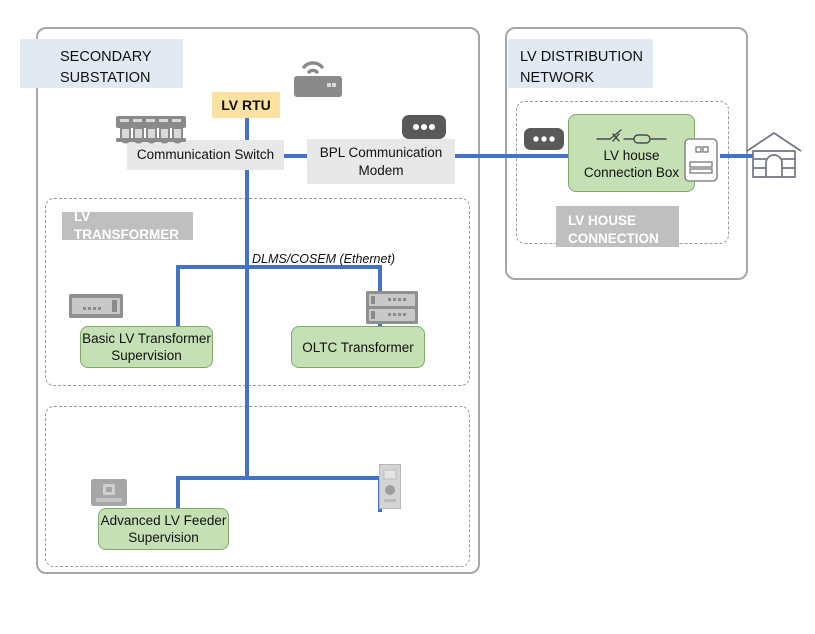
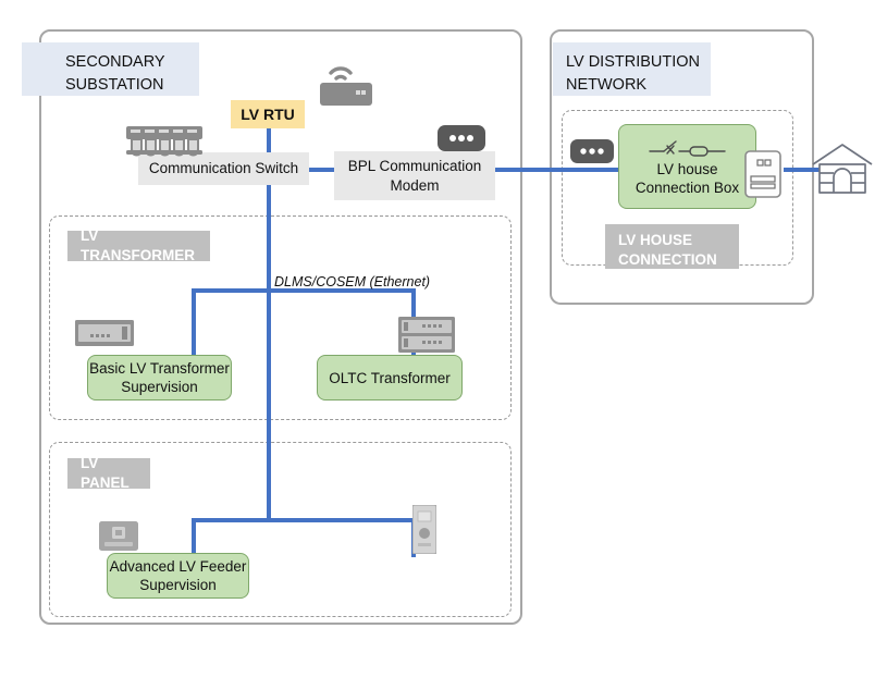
  SECONDARY
  SUBSTATION
  LV DISTRIBUTION
  NETWORK
  LV TRANSFORMER
+ LV PANEL
  LV HOUSE
  CONNECTION
  DLMS/COSEM (Ethernet)
  LV RTU
  Communication Switch
  BPL Communication
  Modem
  Basic LV Transformer
  Supervision
  OLTC Transformer
  Advanced LV Feeder
  Supervision
  LV house
  Connection Box
